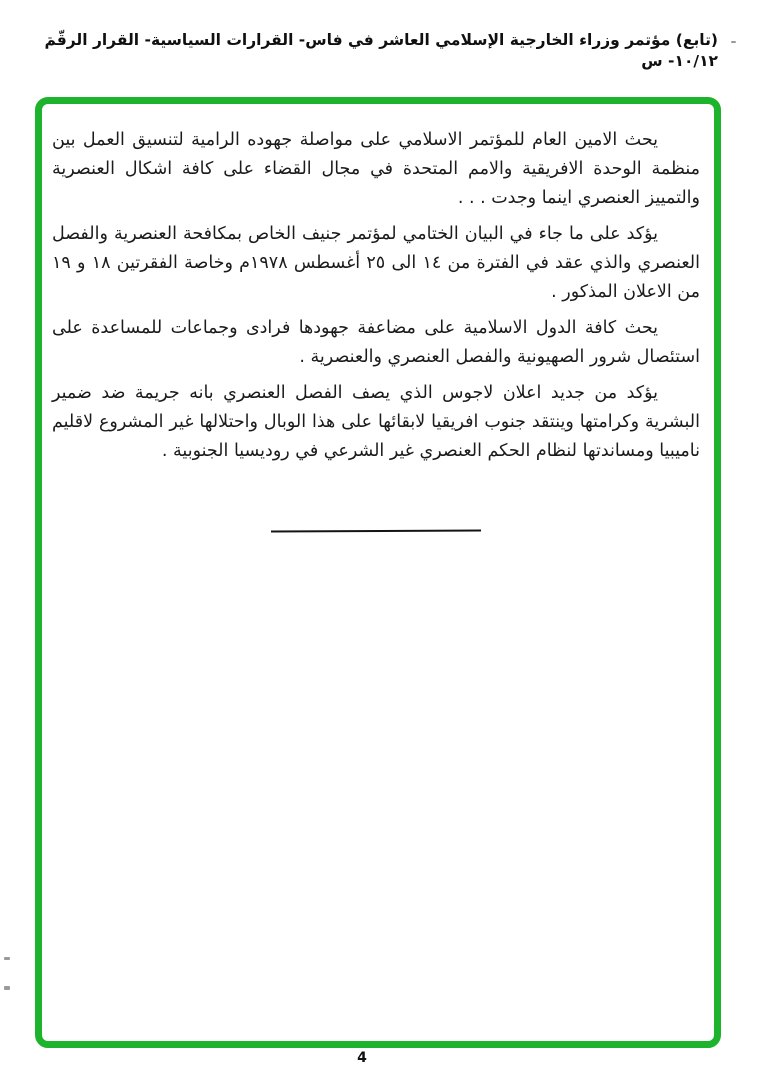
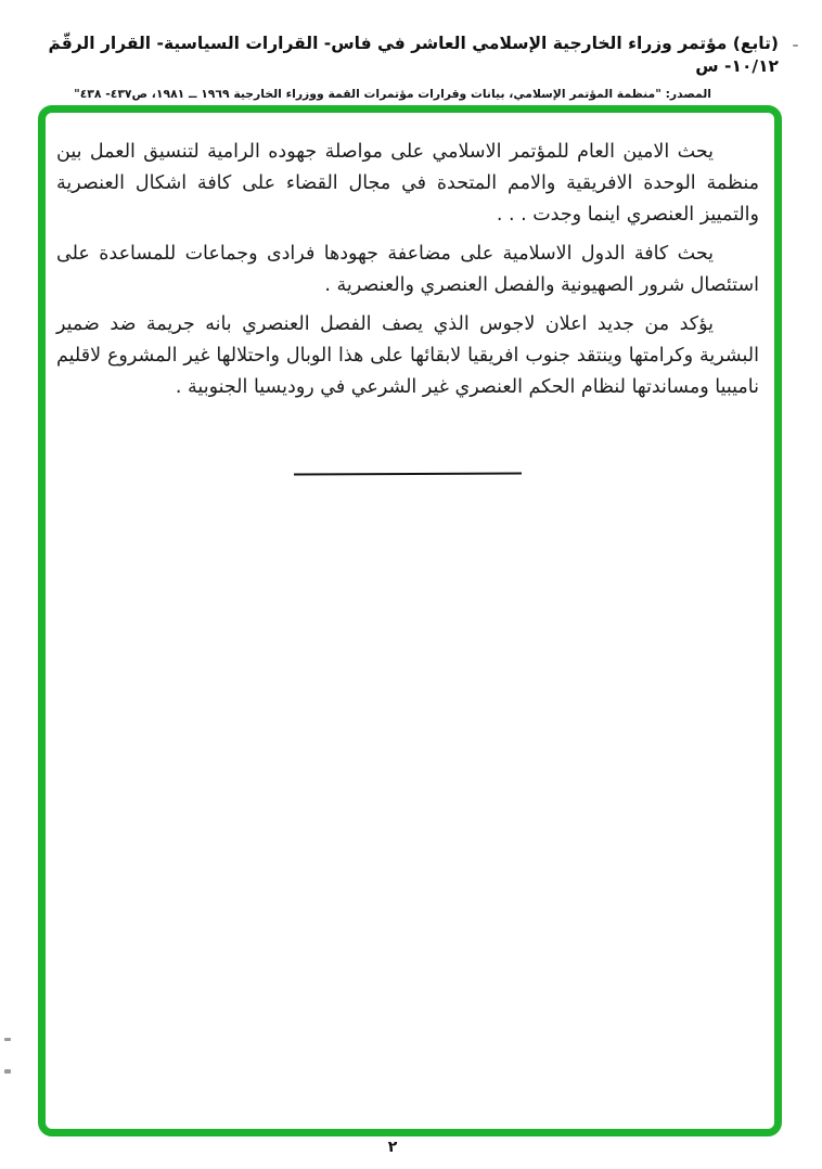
  (تابع) مؤتمر وزراء الخارجية الإسلامي العاشر في فاس- القرارات السياسية- القرار الرقّم ١٠/١٢- س
+ المصدر: "منظمة المؤتمر الإسلامي، بيانات وقرارات مؤتمرات القمة ووزراء الخارجية ١٩٦٩ ــ ١٩٨١، ص٤٣٧- ٤٣٨"
  يحث الامين العام للمؤتمر الاسلامي على مواصلة جهوده الرامية لتنسيق العمل بين منظمة الوحدة الافريقية والامم المتحدة في مجال القضاء على كافة اشكال العنصرية والتمييز العنصري اينما وجدت . . .
- يؤكد على ما جاء في البيان الختامي لمؤتمر جنيف الخاص بمكافحة العنصرية والفصل العنصري والذي عقد في الفترة من ١٤ الى ٢٥ أغسطس ١٩٧٨م وخاصة الفقرتين ١٨ و ١٩ من الاعلان المذكور .
  يحث كافة الدول الاسلامية على مضاعفة جهودها فرادى وجماعات للمساعدة على استئصال شرور الصهيونية والفصل العنصري والعنصرية .
  يؤكد من جديد اعلان لاجوس الذي يصف الفصل العنصري بانه جريمة ضد ضمير البشرية وكرامتها وينتقد جنوب افريقيا لابقائها على هذا الوبال واحتلالها غير المشروع لاقليم ناميبيا ومساندتها لنظام الحكم العنصري غير الشرعي في روديسيا الجنوبية .
- 4
+ ٢
